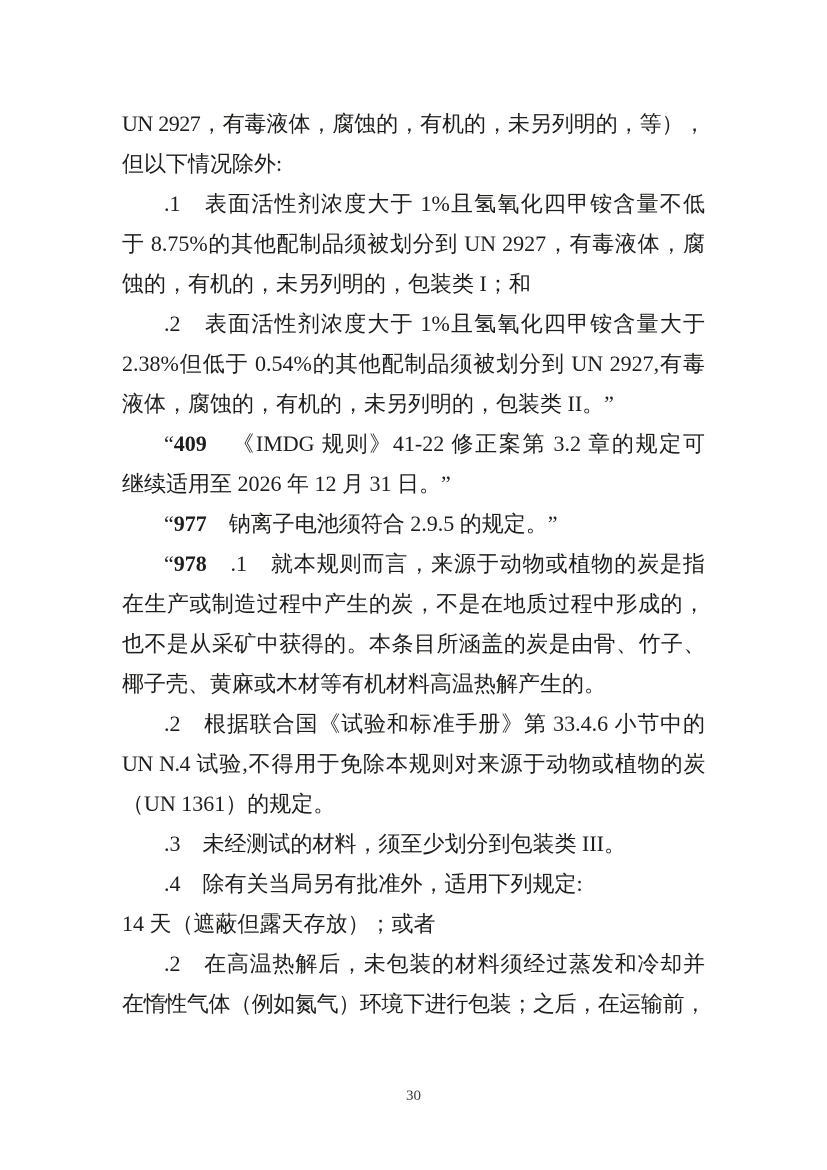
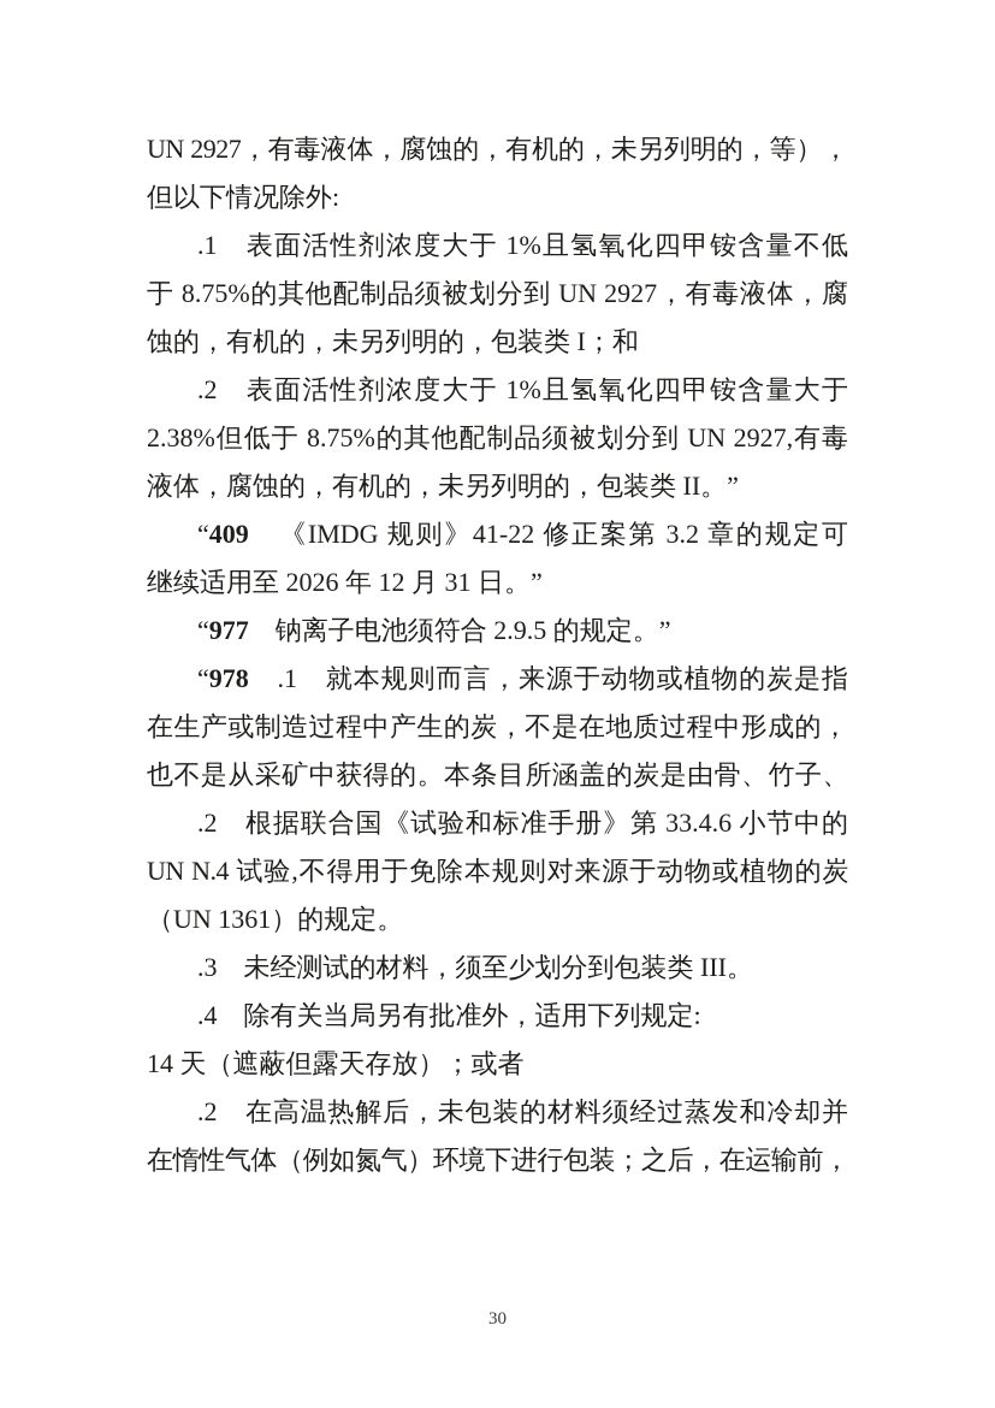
  UN 2927，有毒液体，腐蚀的，有机的，未另列明的，等），
  但以下情况除外:
  .1 表面活性剂浓度大于 1%且氢氧化四甲铵含量不低
  于 8.75%的其他配制品须被划分到 UN 2927，有毒液体，腐
  蚀的，有机的，未另列明的，包装类 I；和
  .2 表面活性剂浓度大于 1%且氢氧化四甲铵含量大于
- 2.38%但低于 0.54%的其他配制品须被划分到 UN 2927,有毒
+ 2.38%但低于 8.75%的其他配制品须被划分到 UN 2927,有毒
  液体，腐蚀的，有机的，未另列明的，包装类 II。”
  “409 《IMDG 规则》41-22 修正案第 3.2 章的规定可
  继续适用至 2026 年 12 月 31 日。”
  “977 钠离子电池须符合 2.9.5 的规定。”
  “978 .1 就本规则而言，来源于动物或植物的炭是指
  在生产或制造过程中产生的炭，不是在地质过程中形成的，
  也不是从采矿中获得的。本条目所涵盖的炭是由骨、竹子、
- 椰子壳、黄麻或木材等有机材料高温热解产生的。
  .2 根据联合国《试验和标准手册》第 33.4.6 小节中的
  UN N.4 试验,不得用于免除本规则对来源于动物或植物的炭
  （UN 1361）的规定。
  .3 未经测试的材料，须至少划分到包装类 III。
  .4 除有关当局另有批准外，适用下列规定:
  14 天（遮蔽但露天存放）；或者
  .2 在高温热解后，未包装的材料须经过蒸发和冷却并
  在惰性气体（例如氮气）环境下进行包装；之后，在运输前，
  30
